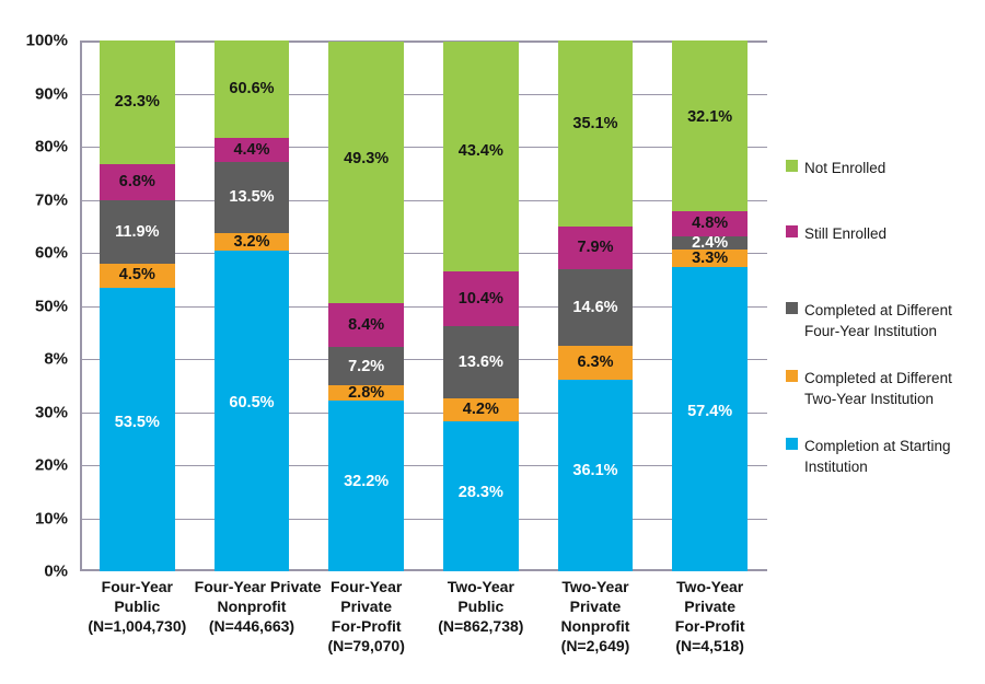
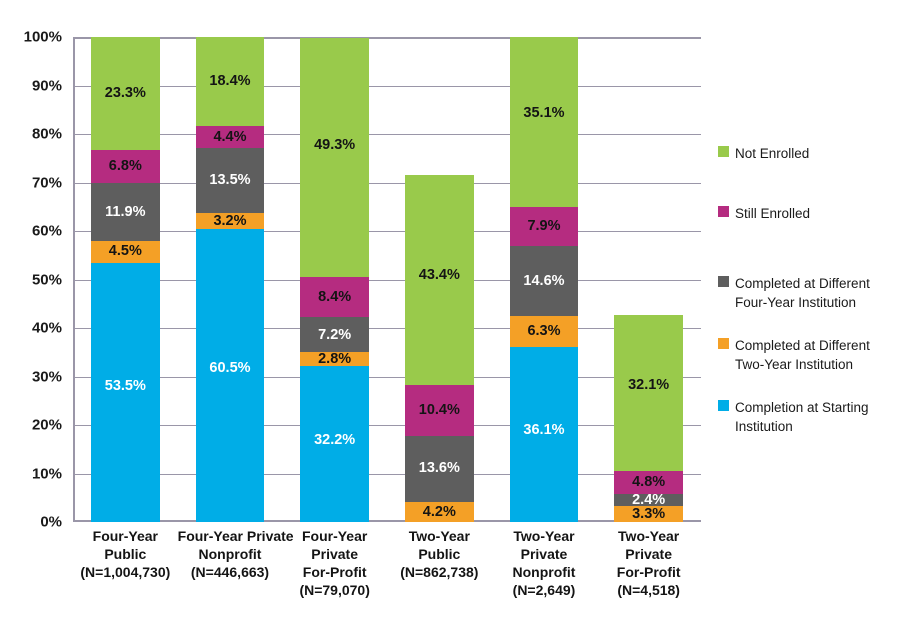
  0%
  10%
  20%
  30%
- 8%
+ 40%
  50%
  60%
  70%
  80%
  90%
  100%
  53.5%
  4.5%
  11.9%
  6.8%
  23.3%
  60.5%
  3.2%
  13.5%
  4.4%
- 60.6%
+ 18.4%
  32.2%
  2.8%
  7.2%
  8.4%
  49.3%
- 28.3%
  4.2%
  13.6%
  10.4%
  43.4%
  36.1%
  6.3%
  14.6%
  7.9%
  35.1%
- 57.4%
  3.3%
  2.4%
  4.8%
  32.1%
  Four-Year
  Public
  (N=1,004,730)
  Four-Year Priva
  Nonprofit
  (N=446,663)
  Four-Year
  Private
  For-Profit
  (N=79,070)
  Two-Year
  Public
  (N=862,738)
  Two-Year
  Private
  Nonprofit
  (N=2,649)
  Two-Year
  Private
  For-Profit
  (N=4,518)
  Not Enrolled
  Still Enrolled
  Completed at Different
  Four-Year Institution
  Completed at Different
  Two-Year Institution
  Completion at Starting
  Institution
